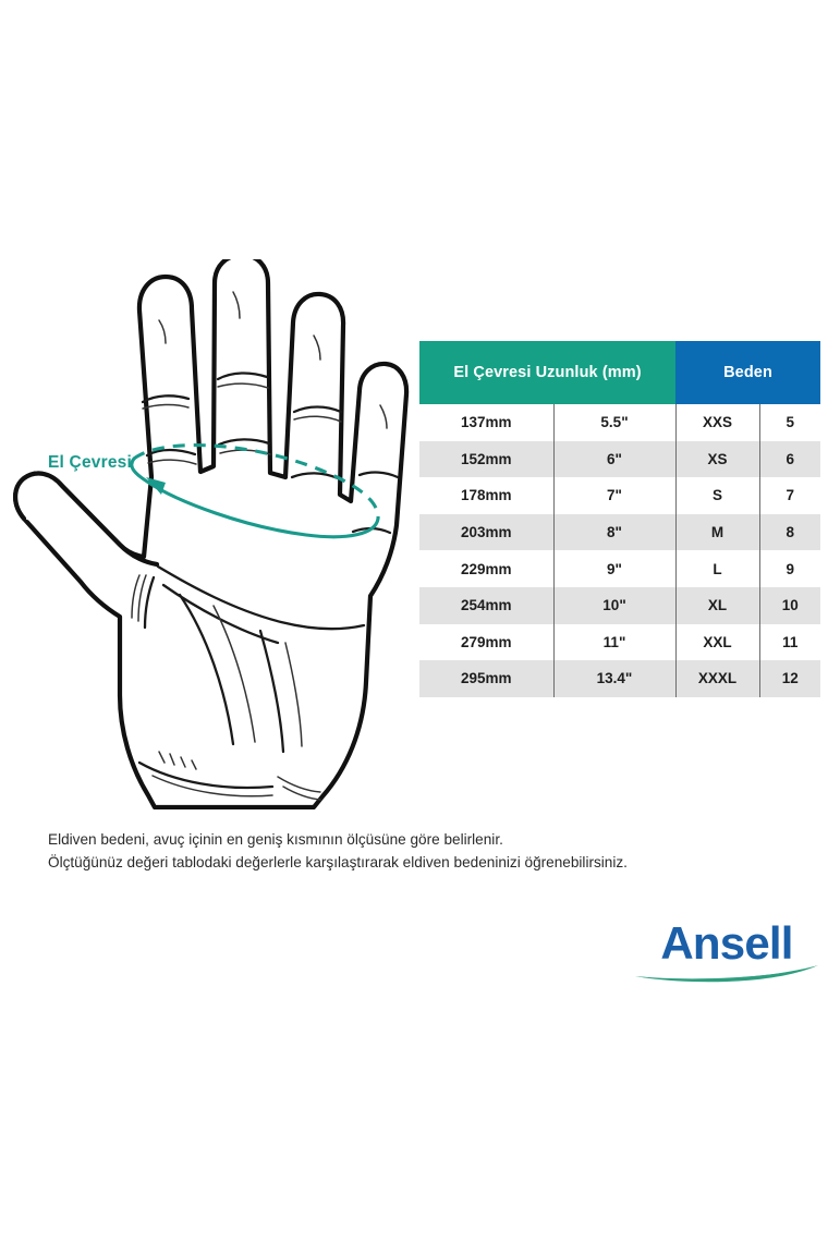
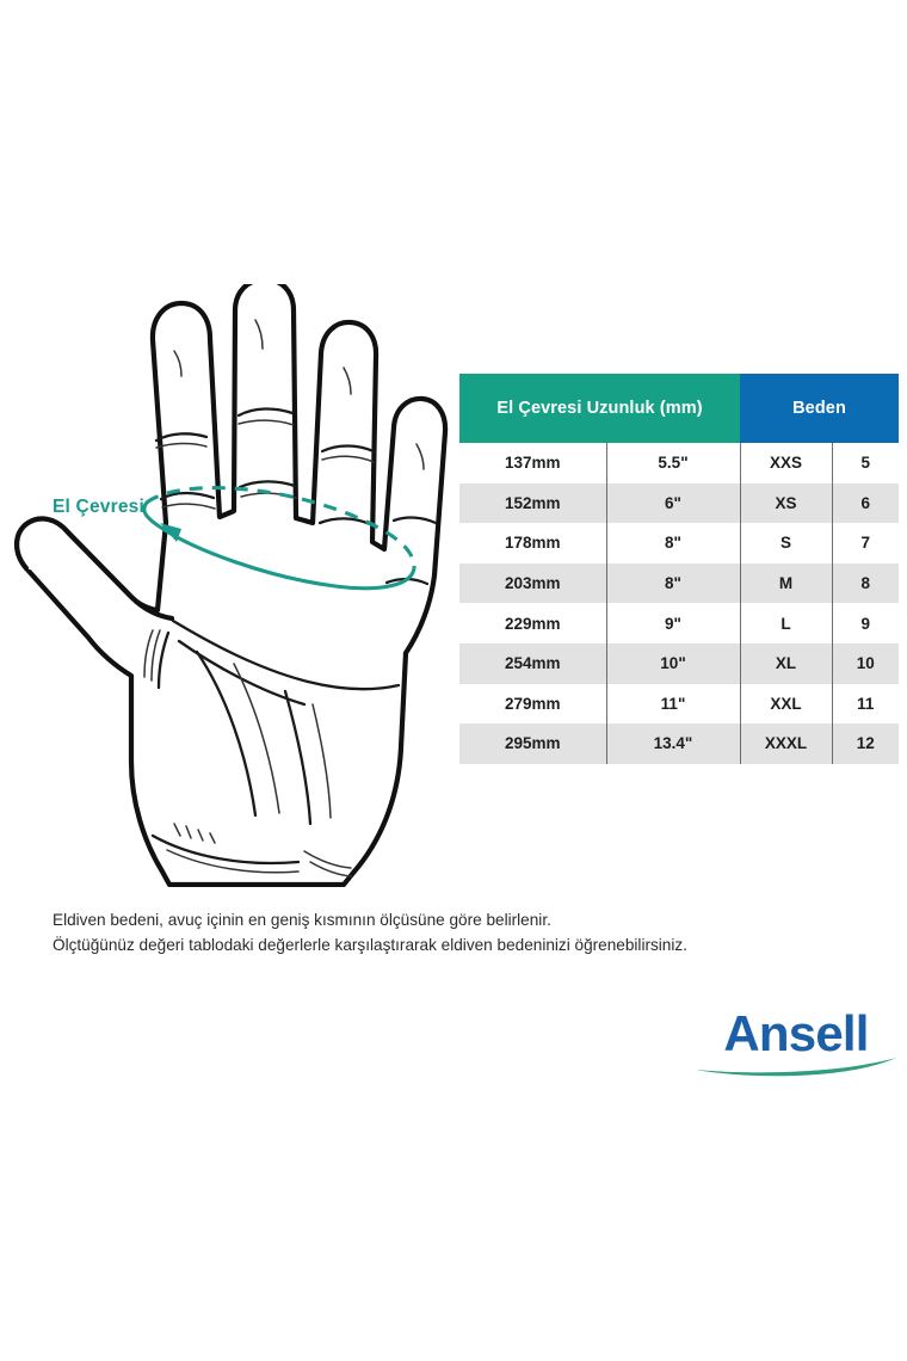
  El Çevresi
  El Çevresi Uzunluk (mm)	Beden
  137mm	5.5"	XXS	5
  152mm	6"	XS	6
- 178mm	7"	S	7
+ 178mm	8"	S	7
  203mm	8"	M	8
  229mm	9"	L	9
  254mm	10"	XL	10
  279mm	11"	XXL	11
  295mm	13.4"	XXXL	12
  Eldiven bedeni, avuç içinin en geniş kısmının ölçüsüne göre belirlenir.
  Ölçtüğünüz değeri tablodaki değerlerle karşılaştırarak eldiven bedeninizi öğrenebilirsiniz.
  Ansell
